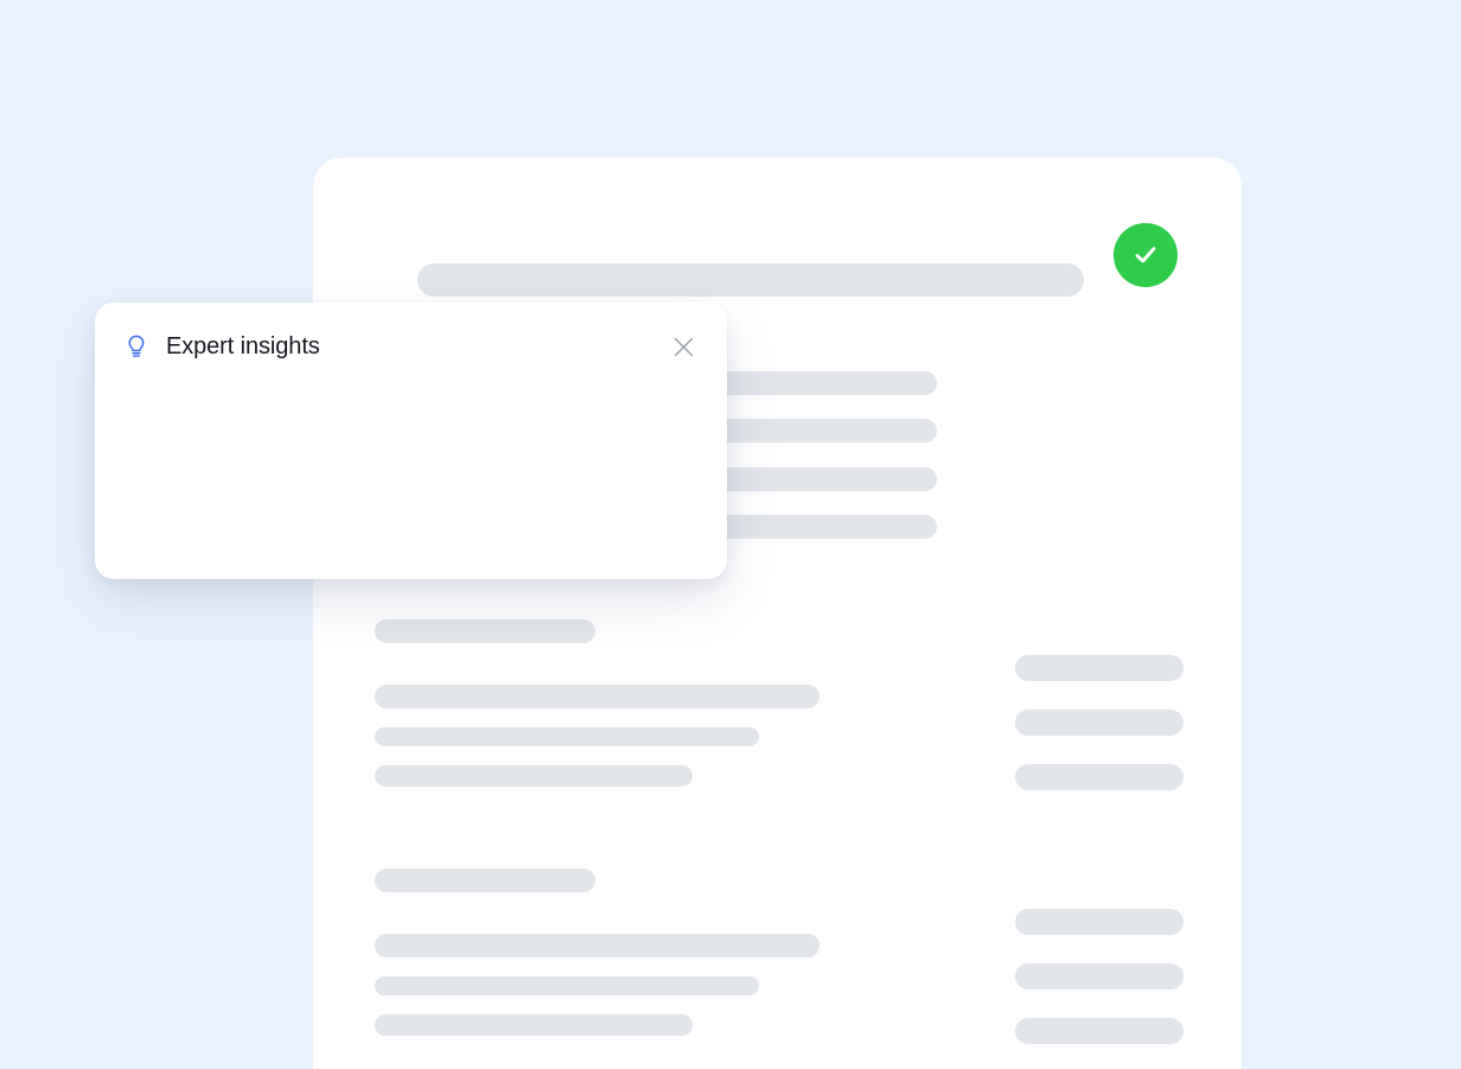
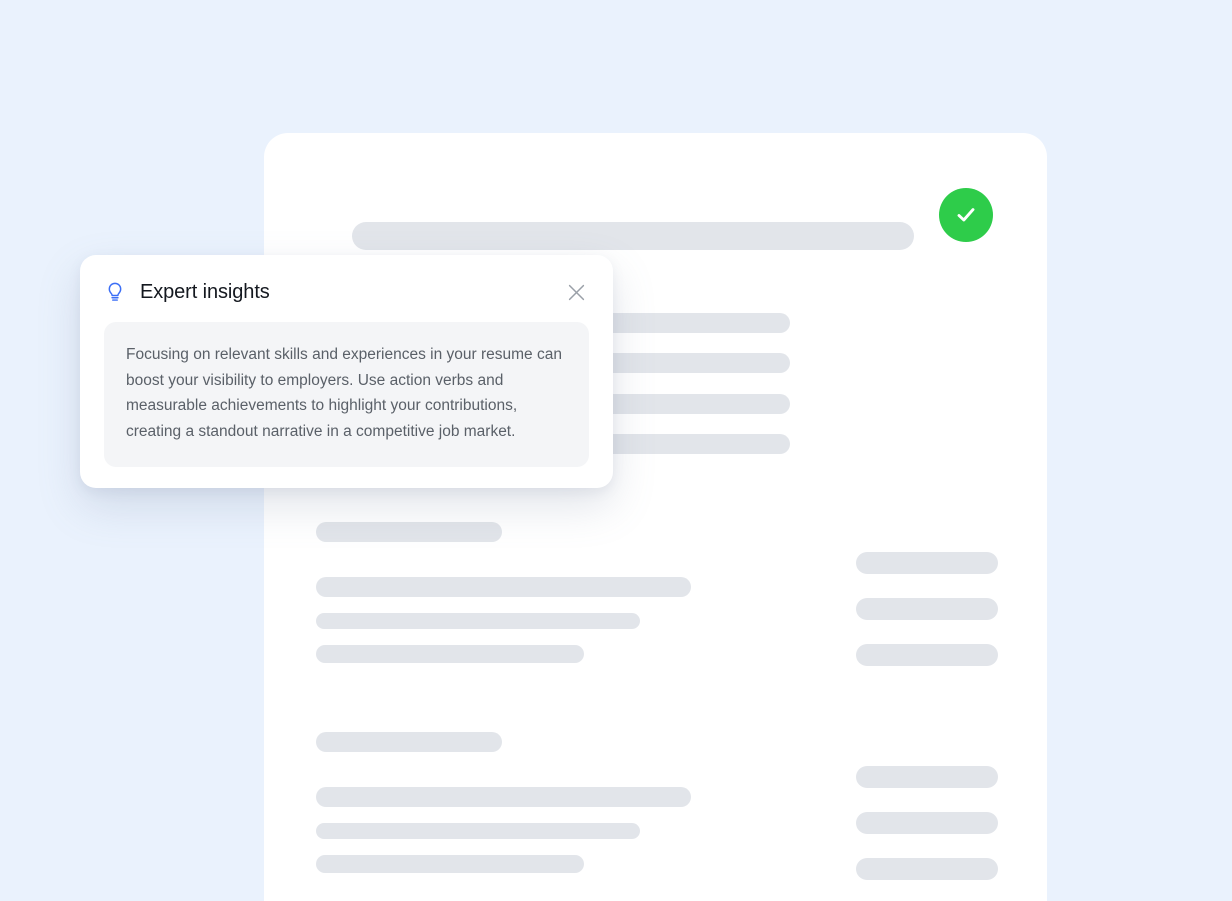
  Expert insights
+ Focusing on relevant skills and experiences in your resume can boost your visibility to employers. Use action verbs and measurable achievements to highlight your contributions, creating a standout narrative in a competitive job market.
